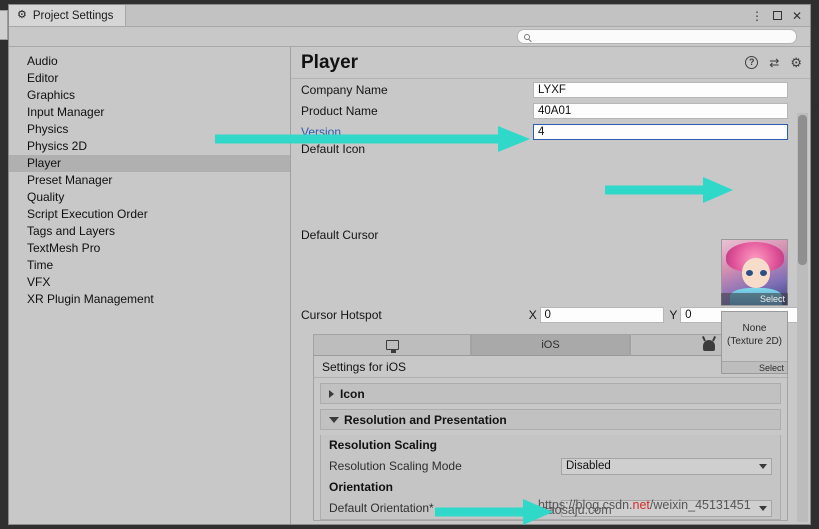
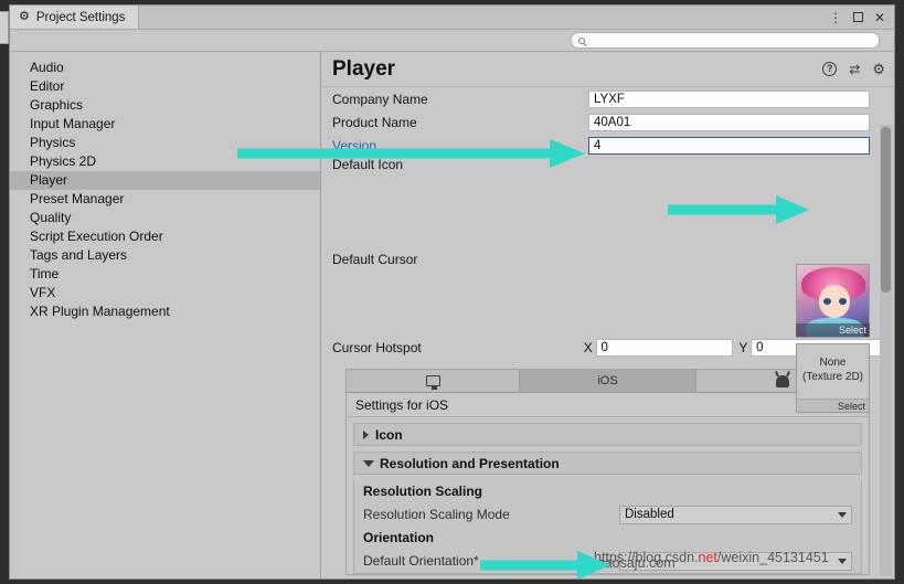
  ⚙
  Project Settings
  ⋮
  ✕
  Audio
  Editor
  Graphics
  Input Manager
  Physics
  Physics 2D
  Player
  Preset Manager
  Quality
  Script Execution Order
  Tags and Layers
- TextMesh Pro
  Time
  VFX
  XR Plugin Management
  Player
  ?
  ⇄
  ⚙
  Company Name
  LYXF
  Product Name
  40A01
  Version
  4
  Default Icon
  Select
  Default Cursor
  None
  (Texture 2D)
  Select
  Cursor Hotspot
  X
  0
  Y
  0
  iOS
  Settings for iOS
  Icon
  Resolution and Presentation
  Resolution Scaling
  Resolution Scaling Mode
  Disabled
  Orientation
  Default Orientation*
  aosaju.com
  https://blog.csdn.net/weixin_45131451
